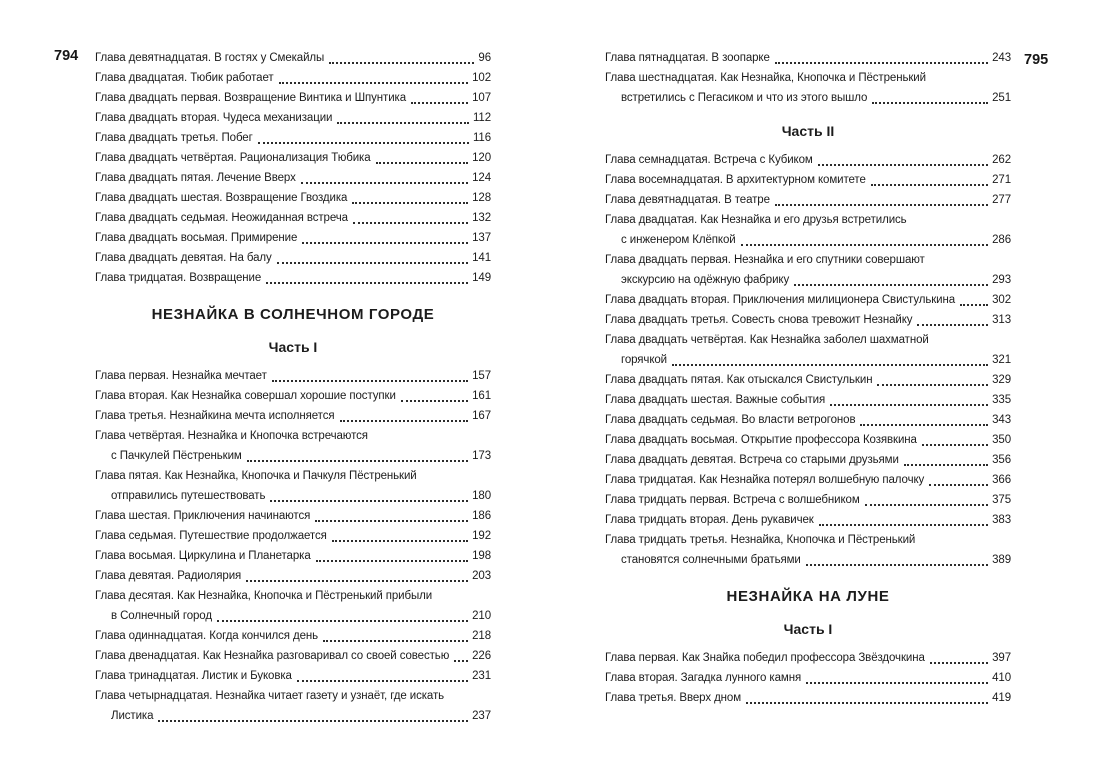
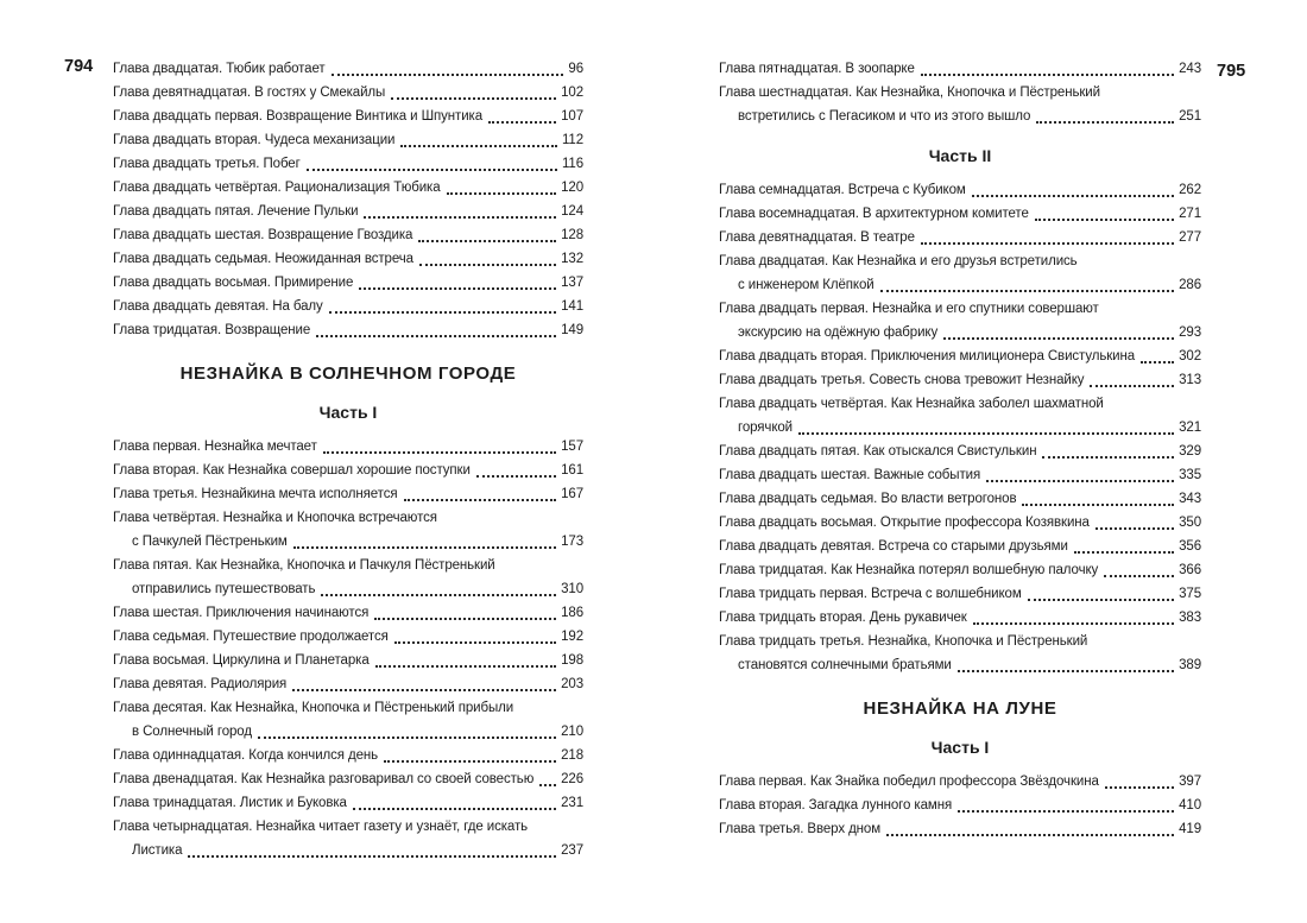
  794
- Глава девятнадцатая. В гостях у Смекайлы
+ Глава двадцатая. Тюбик работает
  96
- Глава двадцатая. Тюбик работает
+ Глава девятнадцатая. В гостях у Смекайлы
  102
  Глава двадцать первая. Возвращение Винтика и Шпунтика
  107
  Глава двадцать вторая. Чудеса механизации
  112
  Глава двадцать третья. Побег
  116
  Глава двадцать четвёртая. Рационализация Тюбика
  120
- Глава двадцать пятая. Лечение Вверх
+ Глава двадцать пятая. Лечение Пульки
  124
  Глава двадцать шестая. Возвращение Гвоздика
  128
  Глава двадцать седьмая. Неожиданная встреча
  132
  Глава двадцать восьмая. Примирение
  137
  Глава двадцать девятая. На балу
  141
  Глава тридцатая. Возвращение
  149
  НЕЗНАЙКА В СОЛНЕЧНОМ ГОРОДЕ
  Часть I
  Глава первая. Незнайка мечтает
  157
  Глава вторая. Как Незнайка совершал хорошие поступки
  161
  Глава третья. Незнайкина мечта исполняется
  167
  Глава четвёртая. Незнайка и Кнопочка встречаются
  с Пачкулей Пёстреньким
  173
  Глава пятая. Как Незнайка, Кнопочка и Пачкуля Пёстренький
  отправились путешествовать
- 180
+ 310
  Глава шестая. Приключения начинаются
  186
  Глава седьмая. Путешествие продолжается
  192
  Глава восьмая. Циркулина и Планетарка
  198
  Глава девятая. Радиолярия
  203
  Глава десятая. Как Незнайка, Кнопочка и Пёстренький прибыли
  в Солнечный город
  210
  Глава одиннадцатая. Когда кончился день
  218
  Глава двенадцатая. Как Незнайка разговаривал со своей совестью
  226
  Глава тринадцатая. Листик и Буковка
  231
  Глава четырнадцатая. Незнайка читает газету и узнаёт, где искать
  Листика
  237
  Глава пятнадцатая. В зоопарке
  243
  Глава шестнадцатая. Как Незнайка, Кнопочка и Пёстренький
  встретились с Пегасиком и что из этого вышло
  251
  Часть II
  Глава семнадцатая. Встреча с Кубиком
  262
  Глава восемнадцатая. В архитектурном комитете
  271
  Глава девятнадцатая. В театре
  277
  Глава двадцатая. Как Незнайка и его друзья встретились
  с инженером Клёпкой
  286
  Глава двадцать первая. Незнайка и его спутники совершают
  экскурсию на одёжную фабрику
  293
  Глава двадцать вторая. Приключения милиционера Свистулькина
  302
  Глава двадцать третья. Совесть снова тревожит Незнайку
  313
  Глава двадцать четвёртая. Как Незнайка заболел шахматной
  горячкой
  321
  Глава двадцать пятая. Как отыскался Свистулькин
  329
  Глава двадцать шестая. Важные события
  335
  Глава двадцать седьмая. Во власти ветрогонов
  343
  Глава двадцать восьмая. Открытие профессора Козявкина
  350
  Глава двадцать девятая. Встреча со старыми друзьями
  356
  Глава тридцатая. Как Незнайка потерял волшебную палочку
  366
  Глава тридцать первая. Встреча с волшебником
  375
  Глава тридцать вторая. День рукавичек
  383
  Глава тридцать третья. Незнайка, Кнопочка и Пёстренький
  становятся солнечными братьями
  389
  НЕЗНАЙКА НА ЛУНЕ
  Часть I
  Глава первая. Как Знайка победил профессора Звёздочкина
  397
  Глава вторая. Загадка лунного камня
  410
  Глава третья. Вверх дном
  419
  795
